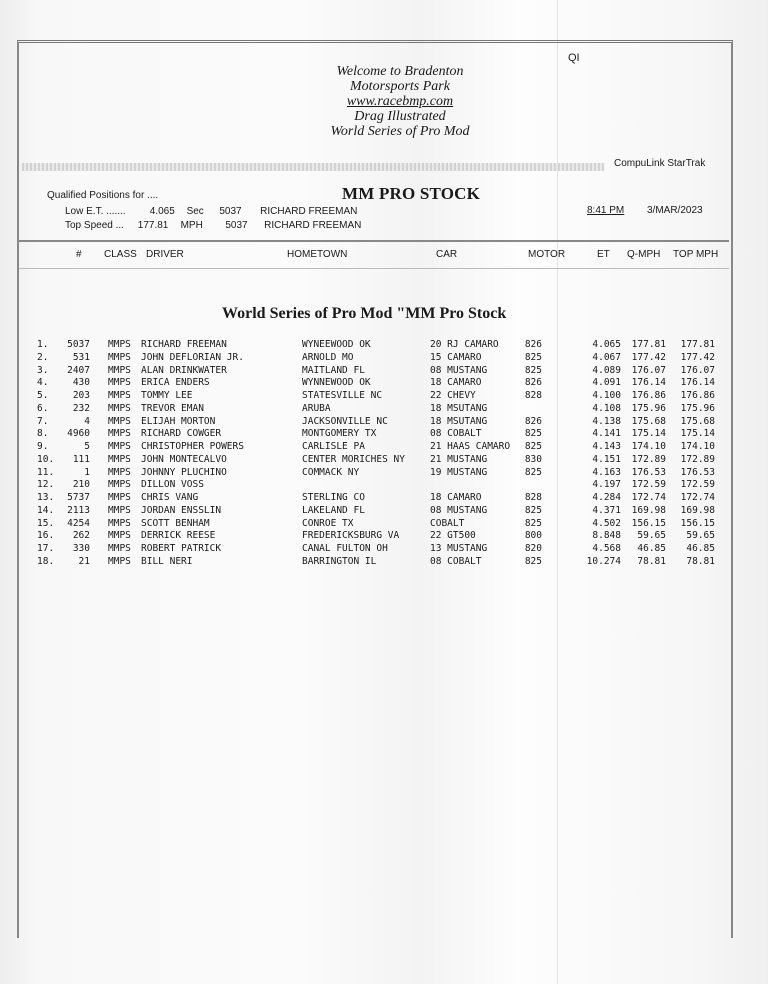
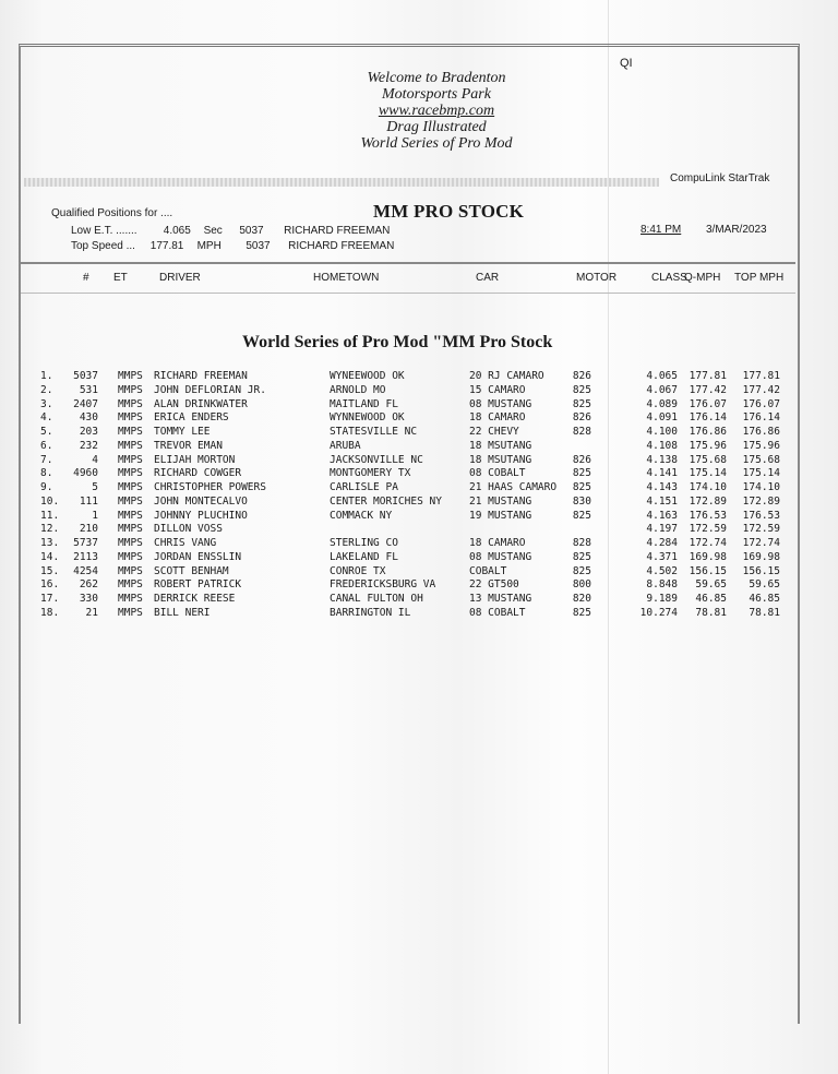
  Welcome to Bradenton
  Motorsports Park
  www.racebmp.com
  Drag Illustrated
  World Series of Pro Mod
  QI
  CompuLink StarTrak
  Qualified Positions for ....
  MM PRO STOCK
  Low E.T. ....... 4.065 Sec 5037 RICHARD FREEMAN
  Top Speed ... 177.81 MPH 5037 RICHARD FREEMAN
  8:41 PM
  3/MAR/2023
  #
- CLASS
+ ET
  DRIVER
  HOMETOWN
  CAR
  MOTOR
- ET
+ CLASS
  Q-MPH
  TOP MPH
  World Series of Pro Mod "MM Pro Stock
  1.
  5037
  MMPS
  RICHARD FREEMAN
  WYNEEWOOD OK
  20 RJ CAMARO
  826
  4.065
  177.81
  177.81
  2.
  531
  MMPS
  JOHN DEFLORIAN JR.
  ARNOLD MO
  15 CAMARO
  825
  4.067
  177.42
  177.42
  3.
  2407
  MMPS
  ALAN DRINKWATER
  MAITLAND FL
  08 MUSTANG
  825
  4.089
  176.07
  176.07
  4.
  430
  MMPS
  ERICA ENDERS
  WYNNEWOOD OK
  18 CAMARO
  826
  4.091
  176.14
  176.14
  5.
  203
  MMPS
  TOMMY LEE
  STATESVILLE NC
  22 CHEVY
  828
  4.100
  176.86
  176.86
  6.
  232
  MMPS
  TREVOR EMAN
  ARUBA
  18 MSUTANG
  4.108
  175.96
  175.96
  7.
  4
  MMPS
  ELIJAH MORTON
  JACKSONVILLE NC
  18 MSUTANG
  826
  4.138
  175.68
  175.68
  8.
  4960
  MMPS
  RICHARD COWGER
  MONTGOMERY TX
  08 COBALT
  825
  4.141
  175.14
  175.14
  9.
  5
  MMPS
  CHRISTOPHER POWERS
  CARLISLE PA
  21 HAAS CAMARO
  825
  4.143
  174.10
  174.10
  10.
  111
  MMPS
  JOHN MONTECALVO
  CENTER MORICHES NY
  21 MUSTANG
  830
  4.151
  172.89
  172.89
  11.
  1
  MMPS
  JOHNNY PLUCHINO
  COMMACK NY
  19 MUSTANG
  825
  4.163
  176.53
  176.53
  12.
  210
  MMPS
  DILLON VOSS
  4.197
  172.59
  172.59
  13.
  5737
  MMPS
  CHRIS VANG
  STERLING CO
  18 CAMARO
  828
  4.284
  172.74
  172.74
  14.
  2113
  MMPS
  JORDAN ENSSLIN
  LAKELAND FL
  08 MUSTANG
  825
  4.371
  169.98
  169.98
  15.
  4254
  MMPS
  SCOTT BENHAM
  CONROE TX
  COBALT
  825
  4.502
  156.15
  156.15
  16.
  262
  MMPS
- DERRICK REESE
+ ROBERT PATRICK
  FREDERICKSBURG VA
  22 GT500
  800
  8.848
  59.65
  59.65
  17.
  330
  MMPS
- ROBERT PATRICK
+ DERRICK REESE
  CANAL FULTON OH
  13 MUSTANG
  820
- 4.568
+ 9.189
  46.85
  46.85
  18.
  21
  MMPS
  BILL NERI
  BARRINGTON IL
  08 COBALT
  825
  10.274
  78.81
  78.81
